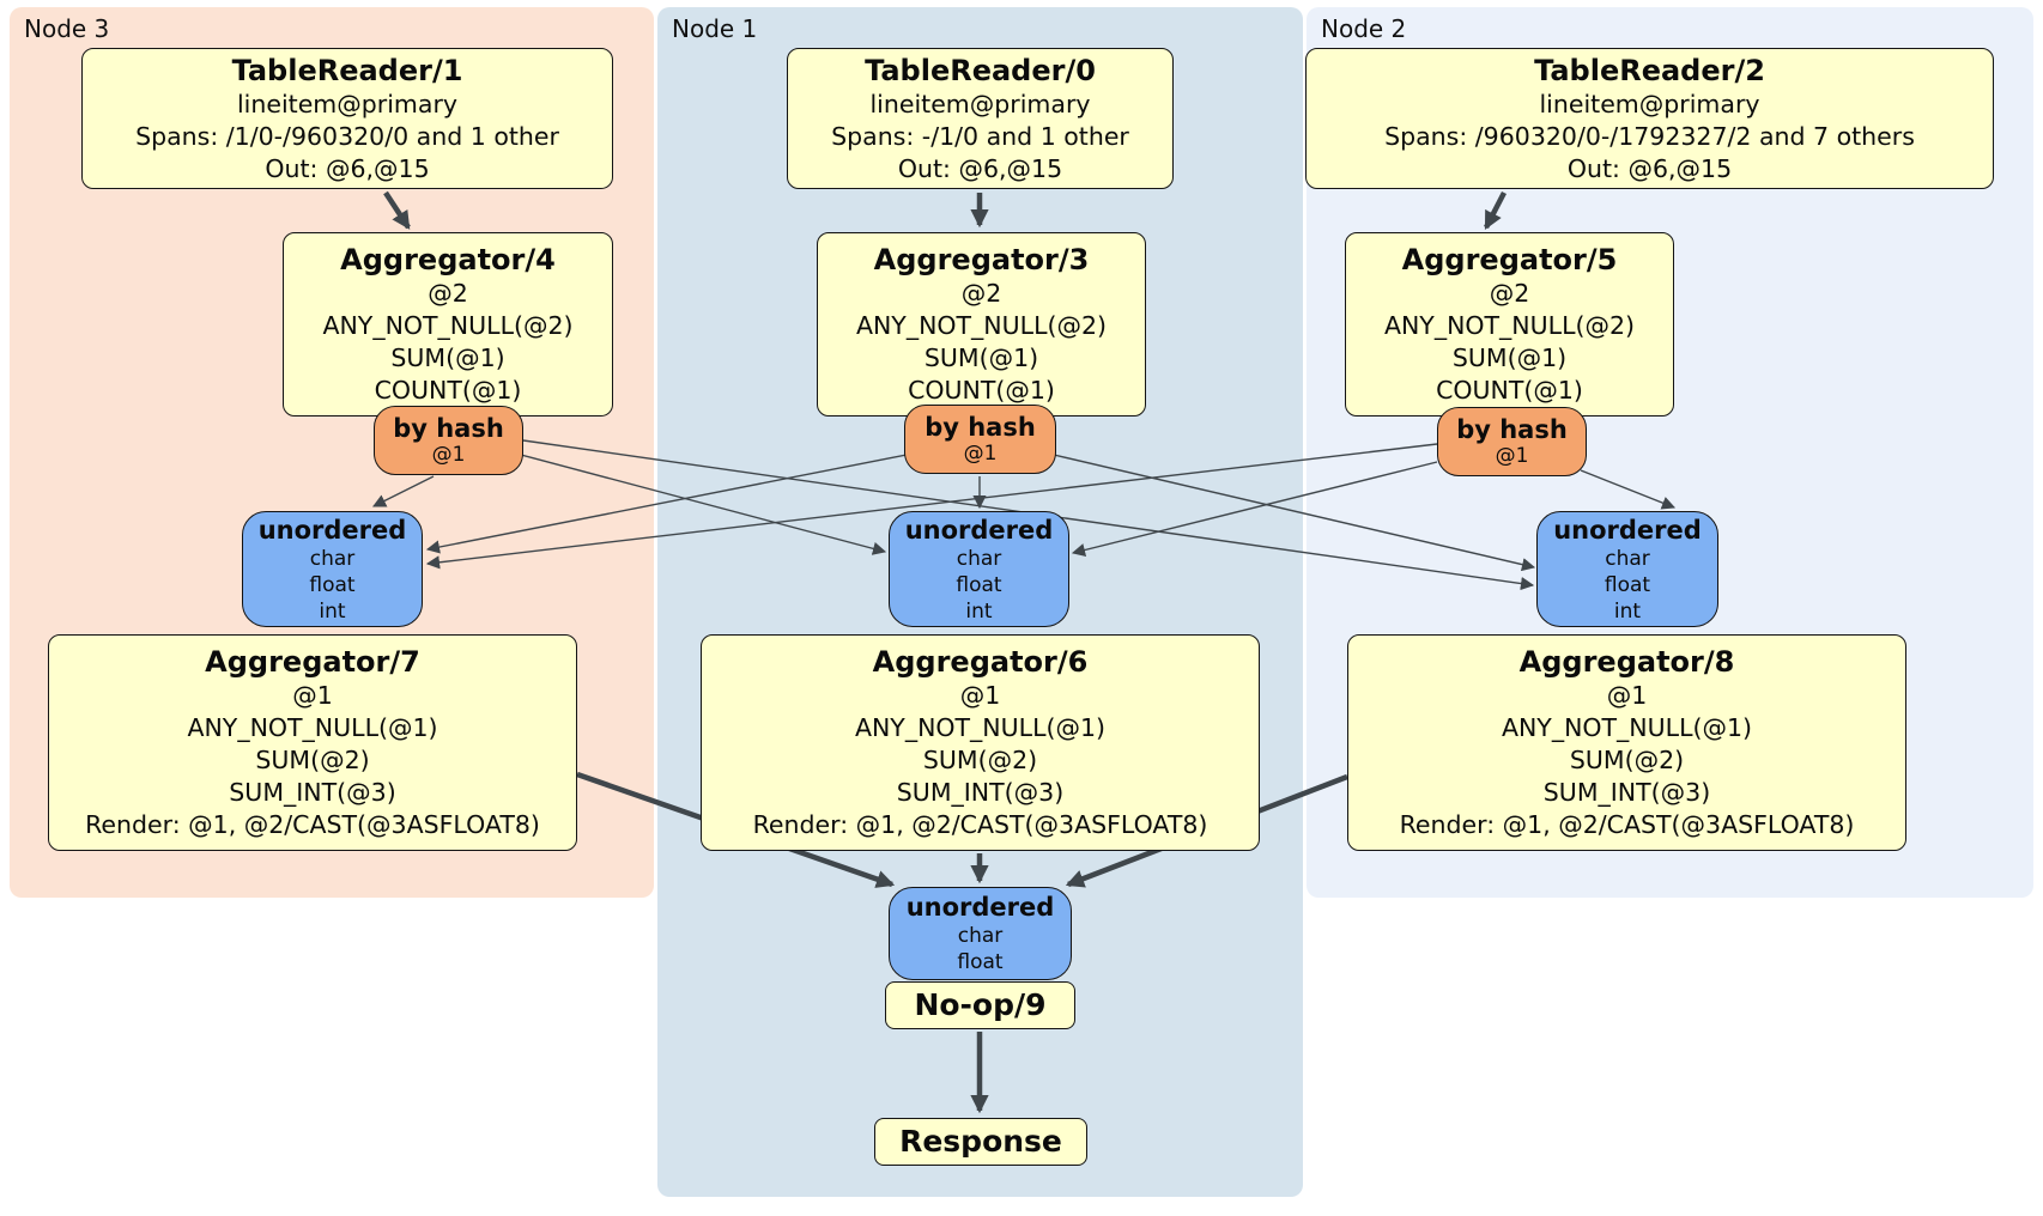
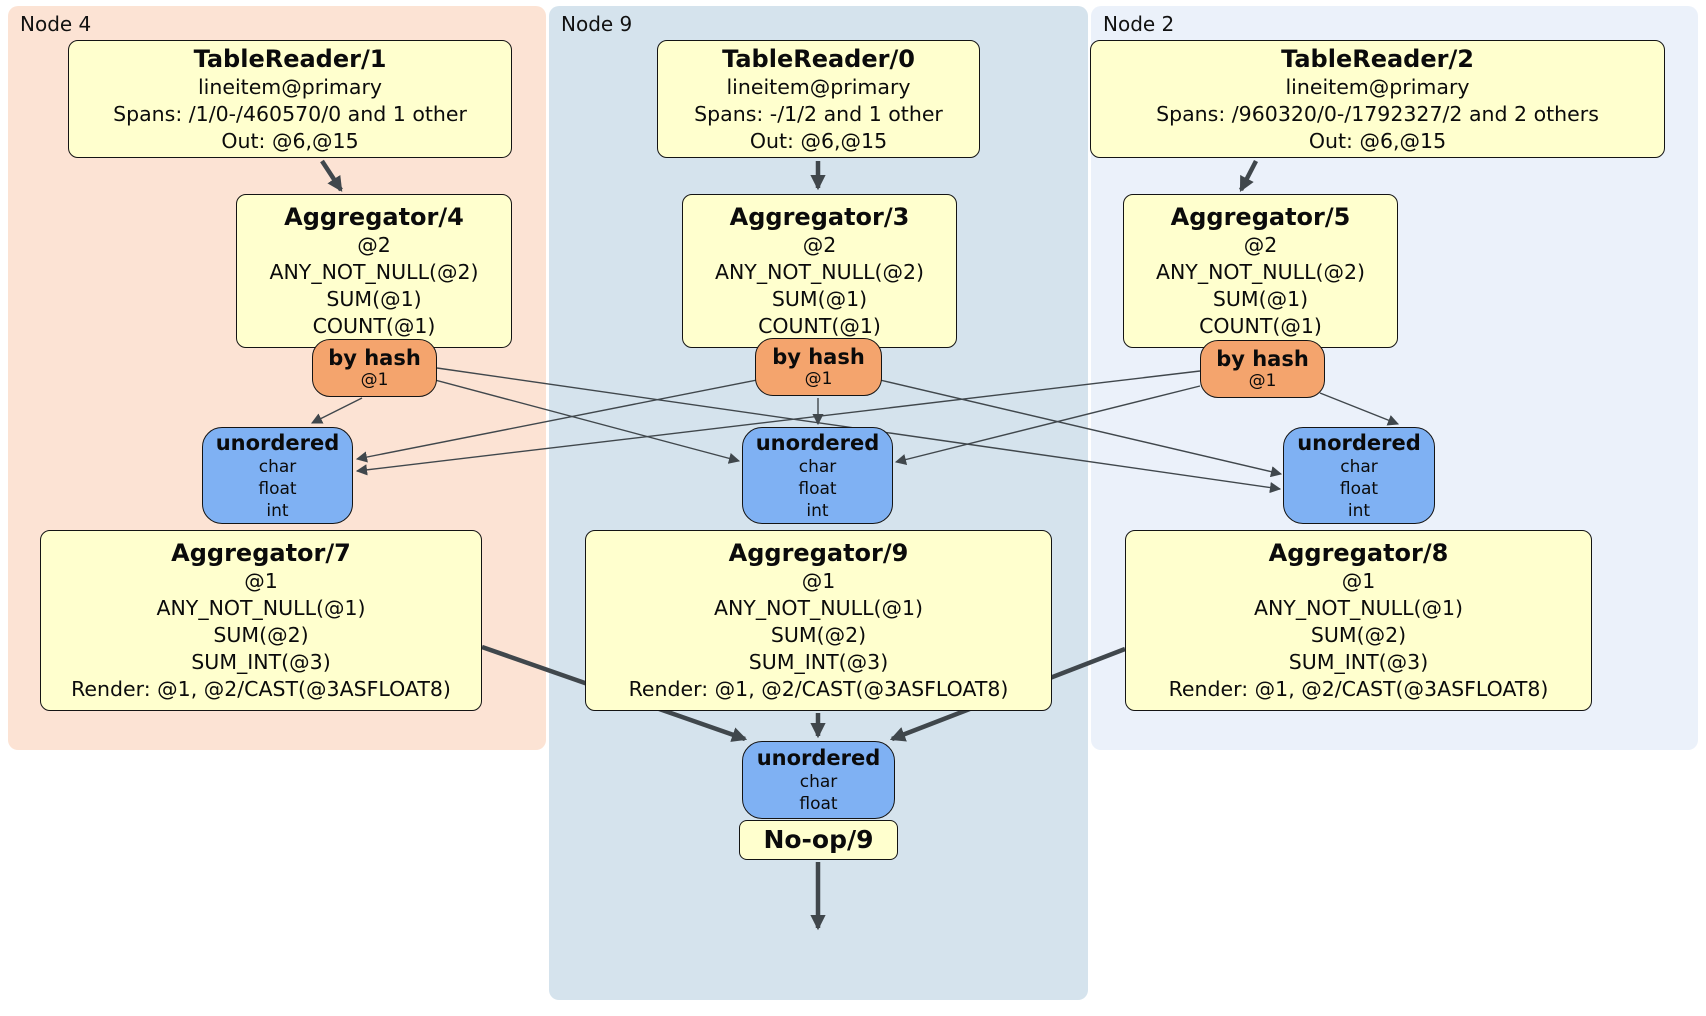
- Node 3
+ Node 4
- Node 1
+ Node 9
  Node 2
  TableReader/1
  lineitem@primary
- Spans: /1/0-/960320/0 and 1 other
+ Spans: /1/0-/460570/0 and 1 other
  Out: @6,@15
  Aggregator/4
  @2
  ANY_NOT_NULL(@2)
  SUM(@1)
  COUNT(@1)
  by hash
  @1
  unordered
  char
  float
  int
  Aggregator/7
  @1
  ANY_NOT_NULL(@1)
  SUM(@2)
  SUM_INT(@3)
  Render: @1, @2/CAST(@3ASFLOAT8)
  TableReader/0
  lineitem@primary
- Spans: -/1/0 and 1 other
+ Spans: -/1/2 and 1 other
  Out: @6,@15
  Aggregator/3
  @2
  ANY_NOT_NULL(@2)
  SUM(@1)
  COUNT(@1)
  by hash
  @1
  unordered
  char
  float
  int
- Aggregator/6
+ Aggregator/9
  @1
  ANY_NOT_NULL(@1)
  SUM(@2)
  SUM_INT(@3)
  Render: @1, @2/CAST(@3ASFLOAT8)
  unordered
  char
  float
  No-op/9
- Response
  TableReader/2
  lineitem@primary
- Spans: /960320/0-/1792327/2 and 7 others
+ Spans: /960320/0-/1792327/2 and 2 others
  Out: @6,@15
  Aggregator/5
  @2
  ANY_NOT_NULL(@2)
  SUM(@1)
  COUNT(@1)
  by hash
  @1
  unordered
  char
  float
  int
  Aggregator/8
  @1
  ANY_NOT_NULL(@1)
  SUM(@2)
  SUM_INT(@3)
  Render: @1, @2/CAST(@3ASFLOAT8)
